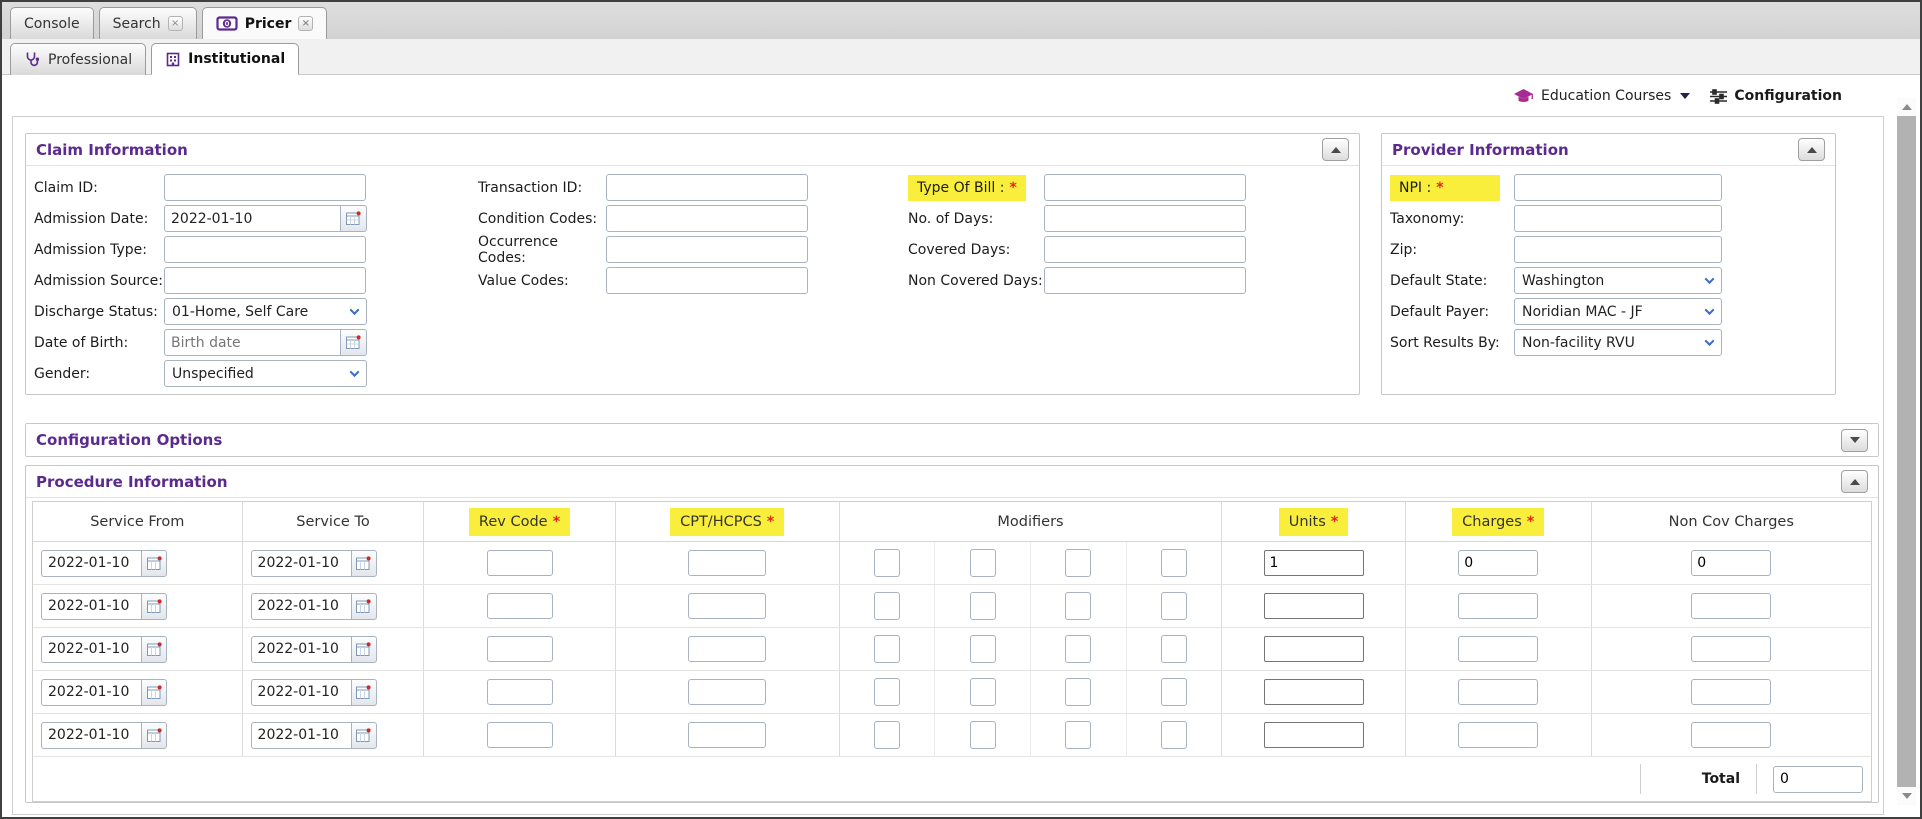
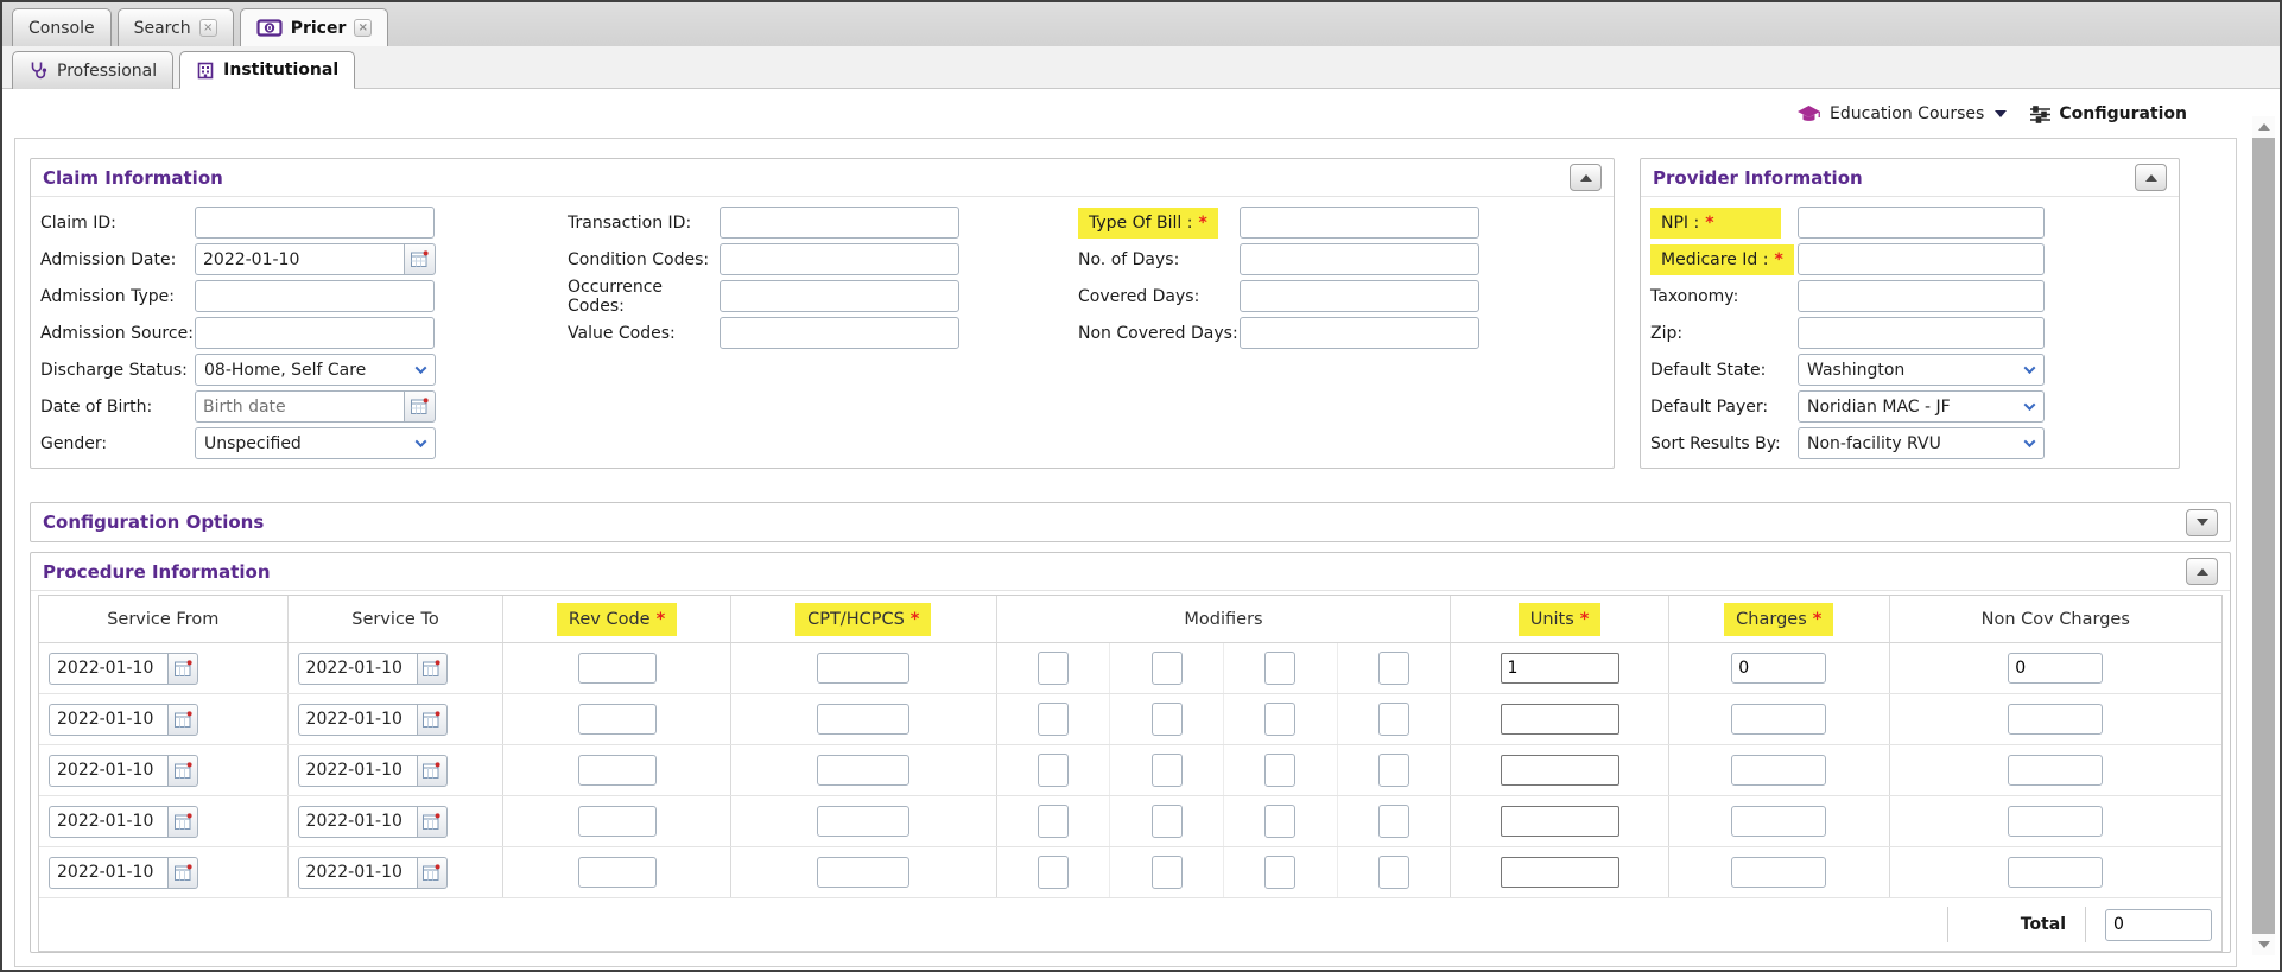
  Console
  Search
  Pricer
  Professional
  Institutional
  Education Courses
  Configuration
  Claim Information
  Claim ID:
  Admission Date:
  2022-01-10
  Admission Type:
  Admission Source:
  Discharge Status:
- 01-Home, Self Care
+ 08-Home, Self Care
  Date of Birth:
  Birth date
  Gender:
  Unspecified
  Transaction ID:
  Condition Codes:
  Occurrence Codes:
  Value Codes:
  Type Of Bill : *
  No. of Days:
  Covered Days:
  Non Covered Days:
  Provider Information
  NPI : *
+ Medicare Id : *
  Taxonomy:
  Zip:
  Default State:
  Washington
  Default Payer:
  Noridian MAC - JF
  Sort Results By:
  Non-facility RVU
  Configuration Options
  Procedure Information
  Service From
  Service To
  Rev Code *
  CPT/HCPCS *
  Modifiers
  Units *
  Charges *
  Non Cov Charges
  2022-01-10
  2022-01-10
  1
  0
  0
  2022-01-10
  2022-01-10
  2022-01-10
  2022-01-10
  2022-01-10
  2022-01-10
  2022-01-10
  2022-01-10
  Total
  0
